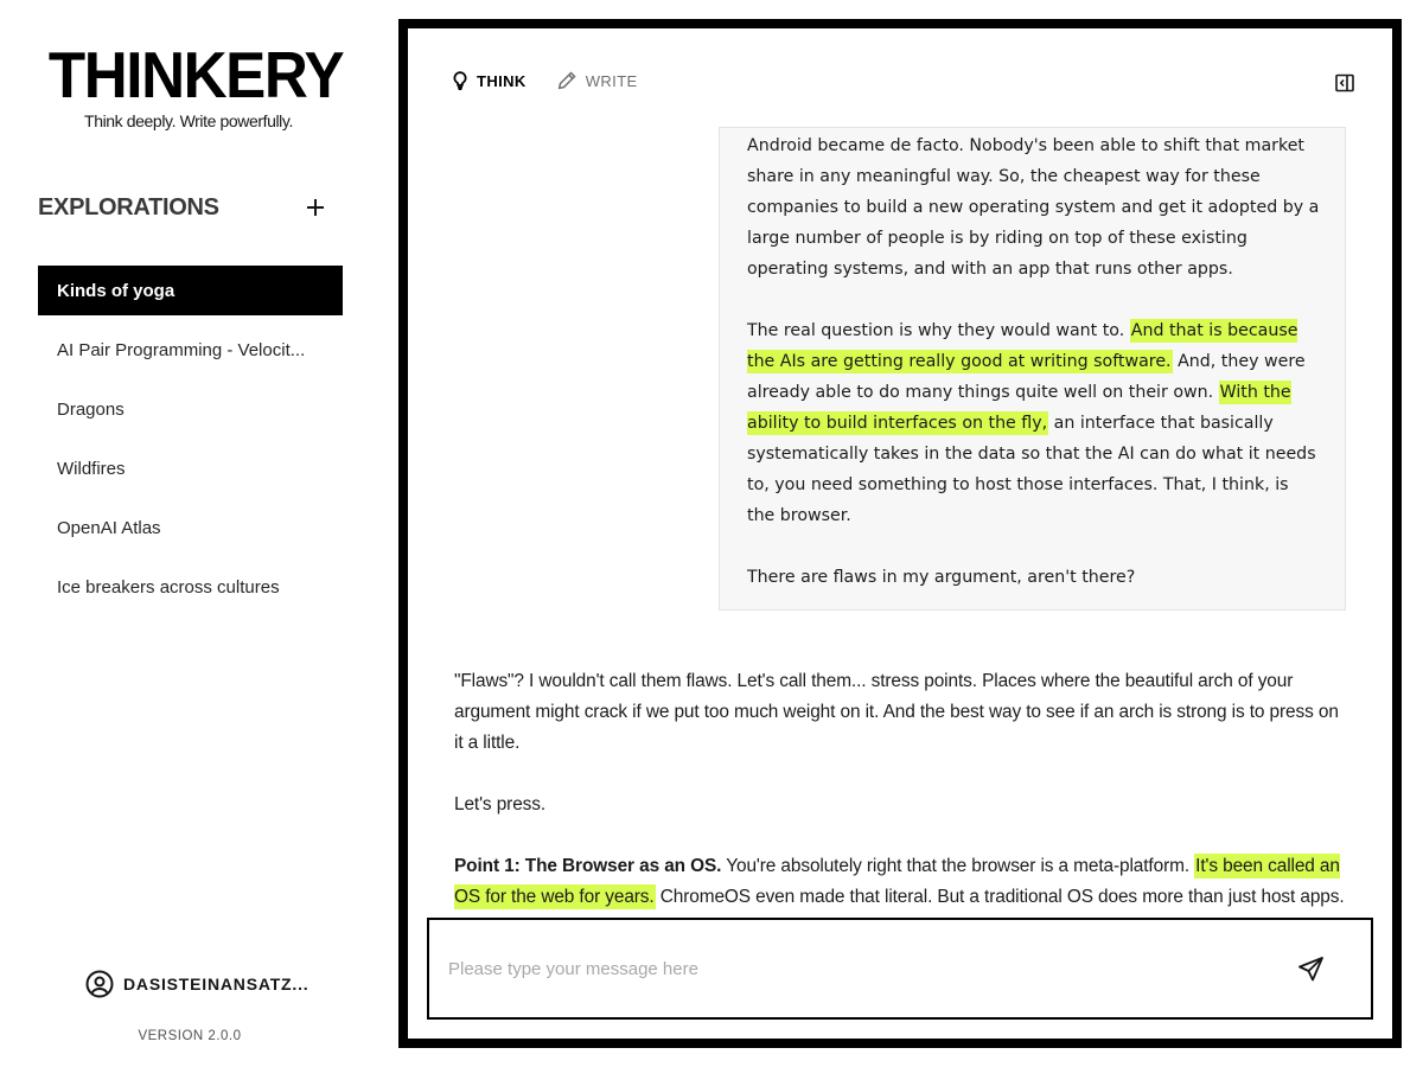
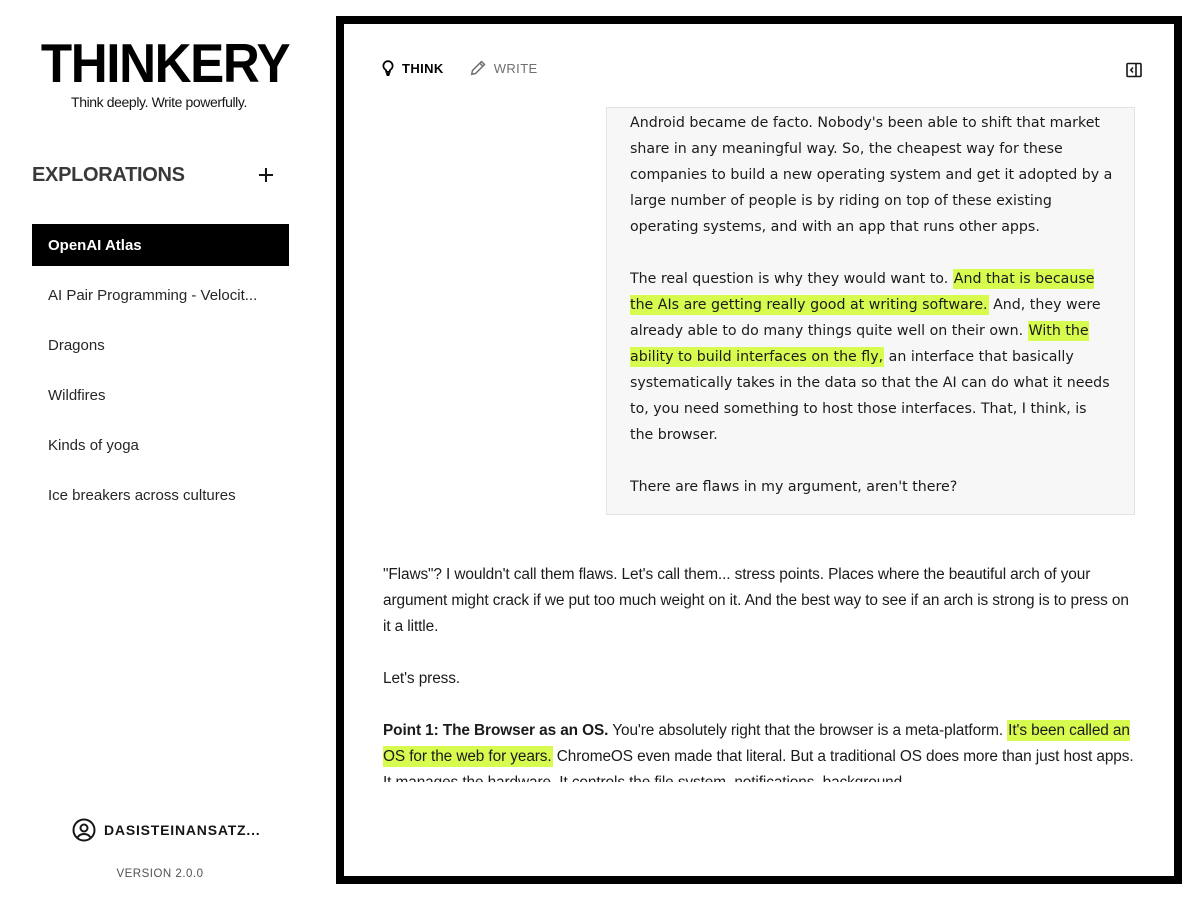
  THINKERY
  Think deeply. Write powerfully.
  EXPLORATIONS
- Kinds of yoga
+ OpenAI Atlas
  AI Pair Programming - Velocit...
  Dragons
  Wildfires
- OpenAI Atlas
+ Kinds of yoga
  Ice breakers across cultures
  DASISTEINANSATZ...
  VERSION 2.0.0
  THINK
  WRITE
  Android became de facto. Nobody's been able to shift that market share in any meaningful way. So, the cheapest way for these companies to build a new operating system and get it adopted by a large number of people is by riding on top of these existing operating systems, and with an app that runs other apps.
  The real question is why they would want to. And that is because the AIs are getting really good at writing software. And, they were already able to do many things quite well on their own. With the ability to build interfaces on the fly, an interface that basically systematically takes in the data so that the AI can do what it needs to, you need something to host those interfaces. That, I think, is the browser.
  There are flaws in my argument, aren't there?
  "Flaws"? I wouldn't call them flaws. Let's call them... stress points. Places where the beautiful arch of your argument might crack if we put too much weight on it. And the best way to see if an arch is strong is to press on it a little.
  Let's press.
  Point 1: The Browser as an OS. You're absolutely right that the browser is a meta-platform. It's been called an OS for the web for years. ChromeOS even made that literal. But a traditional OS does more than just host apps.
- Please type your message here
